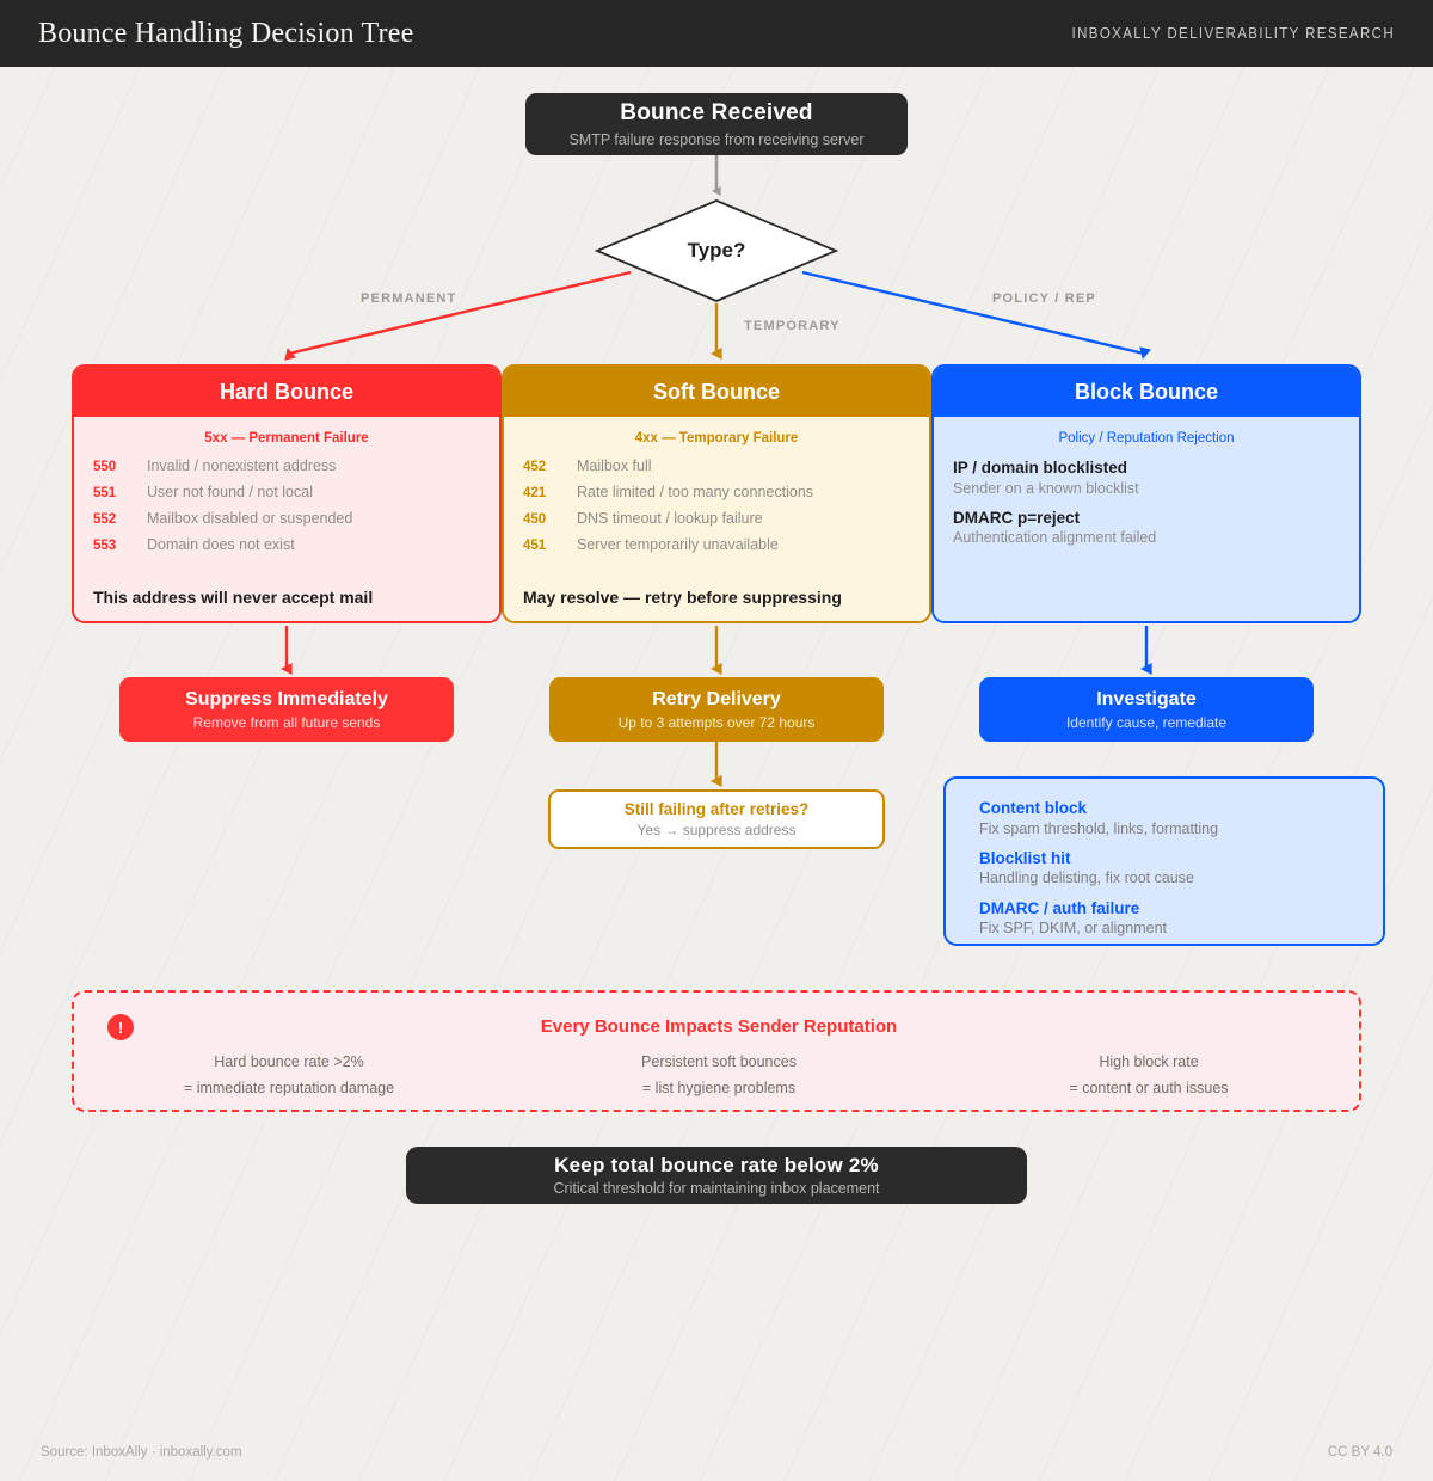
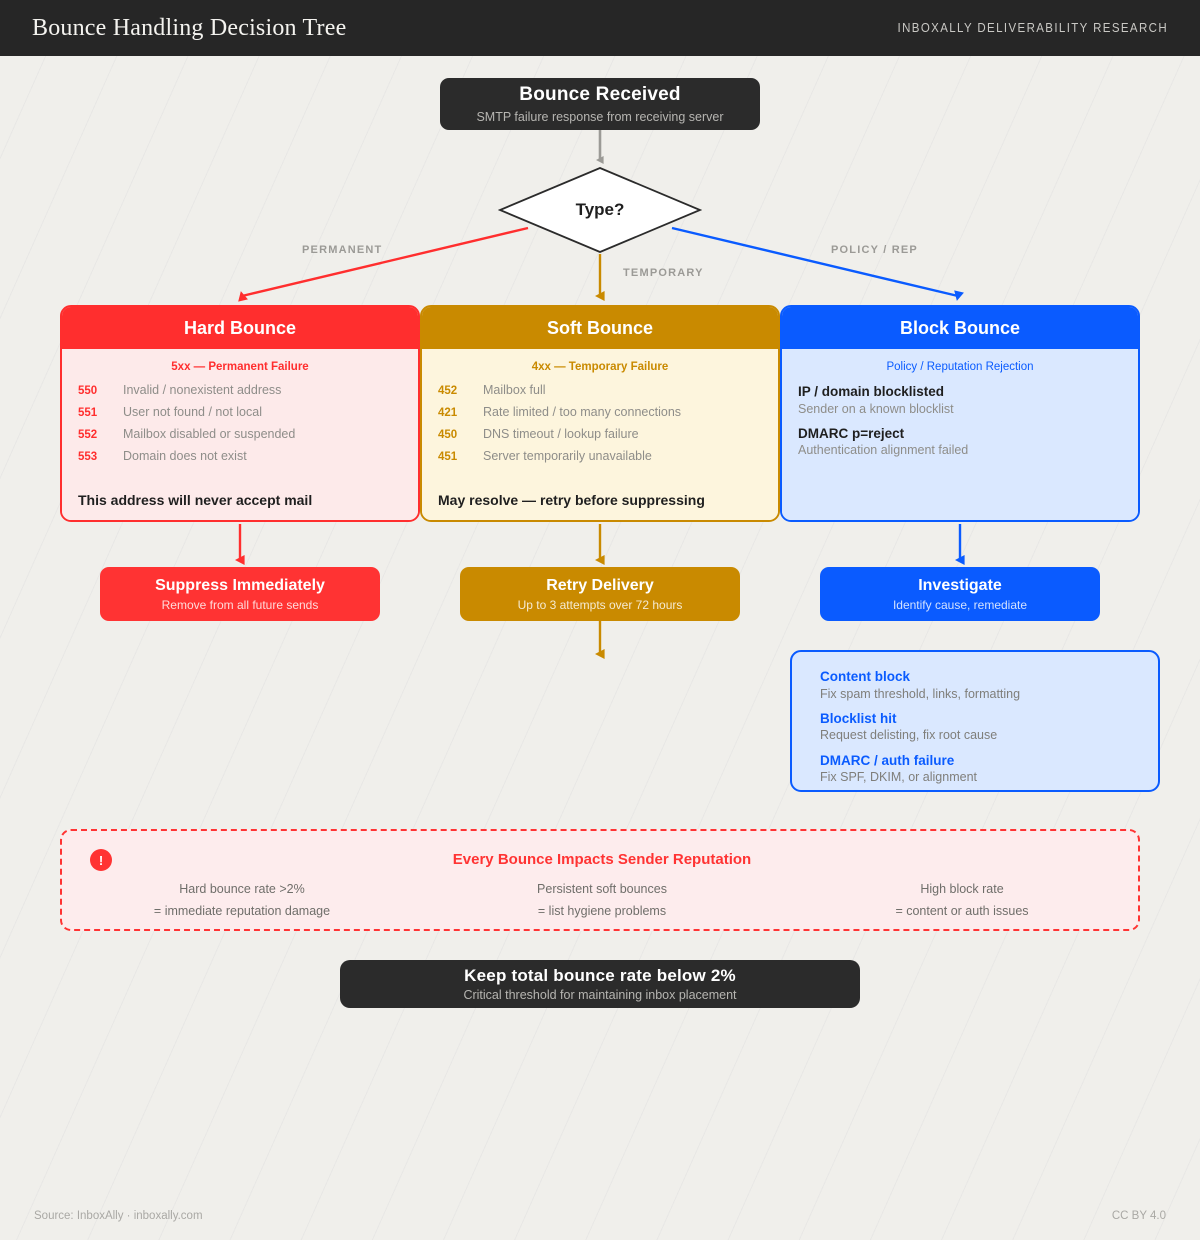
  Bounce Handling Decision Tree
  INBOXALLY DELIVERABILITY RESEARCH
  Bounce Received
  SMTP failure response from receiving server
  Type?
  PERMANENT
  TEMPORARY
  POLICY / REP
  Hard Bounce
  5xx — Permanent Failure
  550
  Invalid / nonexistent address
  551
  User not found / not local
  552
  Mailbox disabled or suspended
  553
  Domain does not exist
  This address will never accept mail
  Soft Bounce
  4xx — Temporary Failure
  452
  Mailbox full
  421
  Rate limited / too many connections
  450
  DNS timeout / lookup failure
  451
  Server temporarily unavailable
  May resolve — retry before suppressing
  Block Bounce
  Policy / Reputation Rejection
  IP / domain blocklisted
  Sender on a known blocklist
  DMARC p=reject
  Authentication alignment failed
  Suppress Immediately
  Remove from all future sends
  Retry Delivery
  Up to 3 attempts over 72 hours
  Investigate
  Identify cause, remediate
- Still failing after retries?
- Yes → suppress address
  Content block
  Fix spam threshold, links, formatting
  Blocklist hit
- Handling delisting, fix root cause
+ Request delisting, fix root cause
  DMARC / auth failure
  Fix SPF, DKIM, or alignment
  !
  Every Bounce Impacts Sender Reputation
  Hard bounce rate >2%
  = immediate reputation damage
  Persistent soft bounces
  = list hygiene problems
  High block rate
  = content or auth issues
  Keep total bounce rate below 2%
  Critical threshold for maintaining inbox placement
  Source: InboxAlly · inboxally.com
  CC BY 4.0
